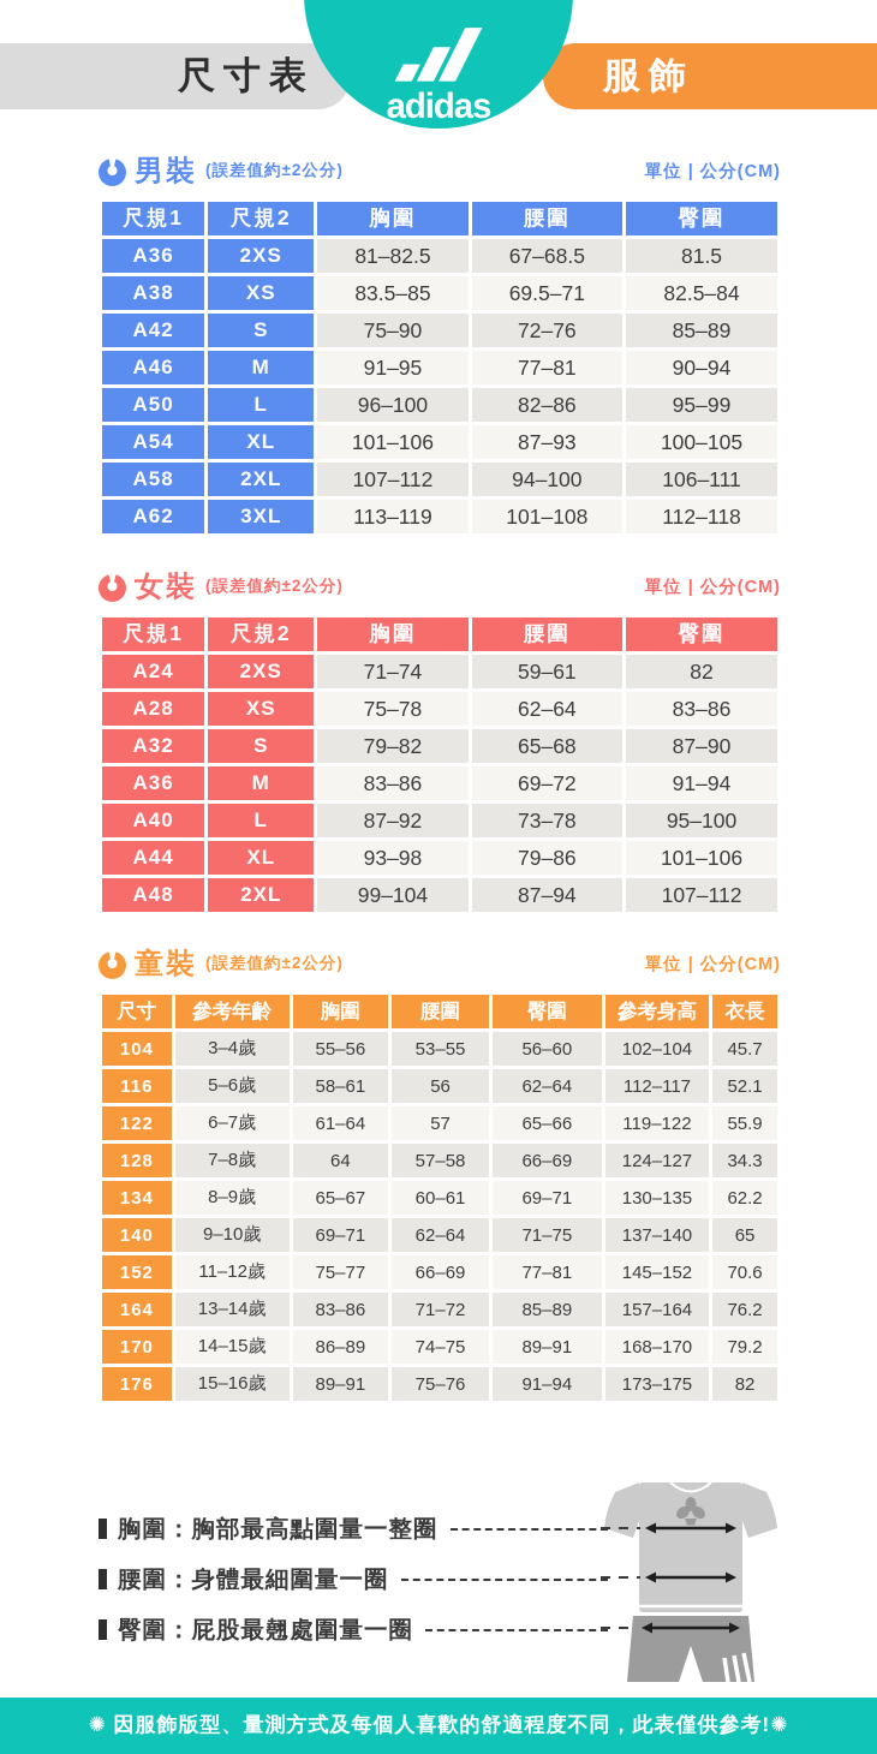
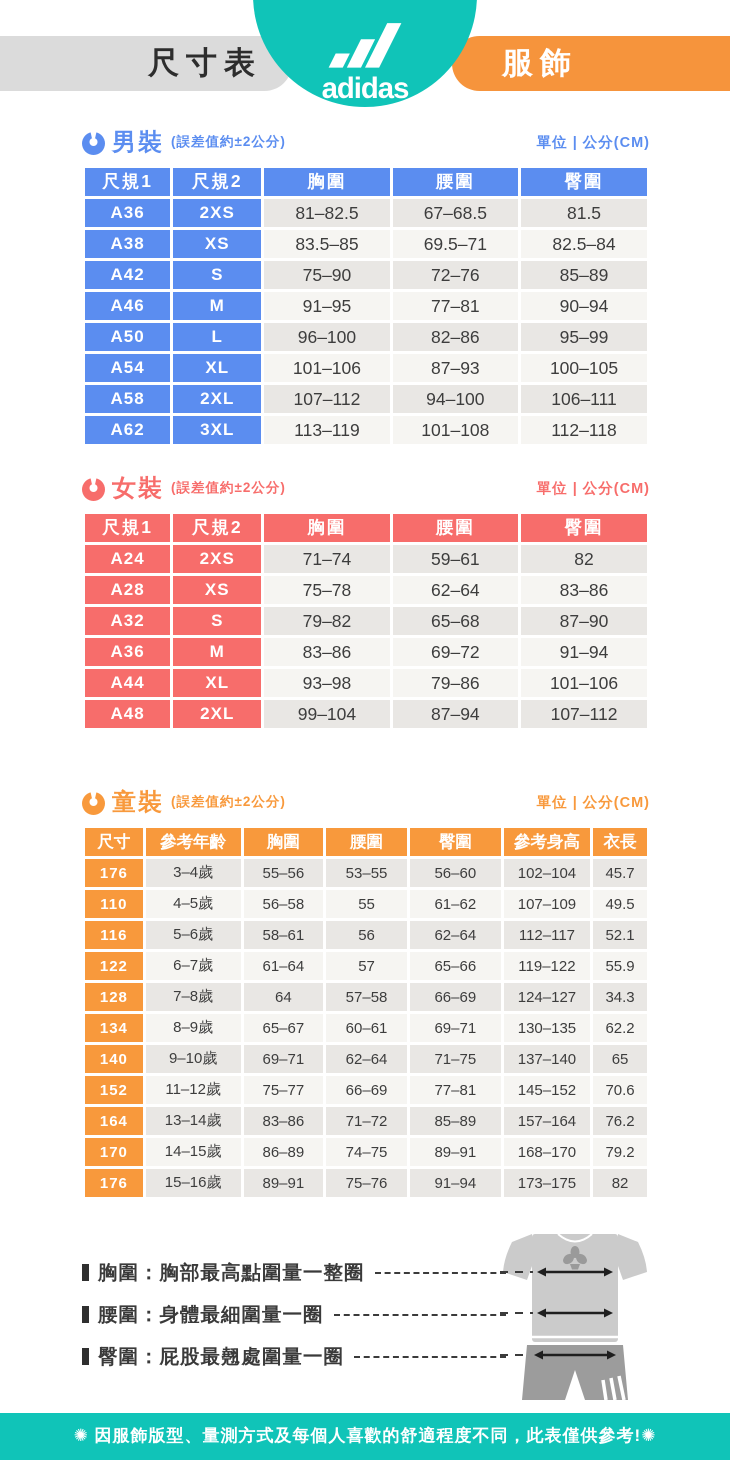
  尺寸表
  服飾
  adidas
  男裝
  (誤差值約±2公分)
  單位 | 公分(CM)
  尺規1	尺規2	胸圍	腰圍	臀圍
  A36	2XS	81–82.5	67–68.5	81.5
  A38	XS	83.5–85	69.5–71	82.5–84
  A42	S	75–90	72–76	85–89
  A46	M	91–95	77–81	90–94
  A50	L	96–100	82–86	95–99
  A54	XL	101–106	87–93	100–105
  A58	2XL	107–112	94–100	106–111
  A62	3XL	113–119	101–108	112–118
  女裝
  (誤差值約±2公分)
  單位 | 公分(CM)
  尺規1	尺規2	胸圍	腰圍	臀圍
  A24	2XS	71–74	59–61	82
  A28	XS	75–78	62–64	83–86
  A32	S	79–82	65–68	87–90
  A36	M	83–86	69–72	91–94
- A40	L	87–92	73–78	95–100
  A44	XL	93–98	79–86	101–106
  A48	2XL	99–104	87–94	107–112
  童裝
  (誤差值約±2公分)
  單位 | 公分(CM)
  尺寸	參考年齡	胸圍	腰圍	臀圍	參考身高	衣長
- 104	3–4歲	55–56	53–55	56–60	102–104	45.7
+ 176	3–4歲	55–56	53–55	56–60	102–104	45.7
+ 110	4–5歲	56–58	55	61–62	107–109	49.5
  116	5–6歲	58–61	56	62–64	112–117	52.1
  122	6–7歲	61–64	57	65–66	119–122	55.9
  128	7–8歲	64	57–58	66–69	124–127	34.3
  134	8–9歲	65–67	60–61	69–71	130–135	62.2
  140	9–10歲	69–71	62–64	71–75	137–140	65
  152	11–12歲	75–77	66–69	77–81	145–152	70.6
  164	13–14歲	83–86	71–72	85–89	157–164	76.2
  170	14–15歲	86–89	74–75	89–91	168–170	79.2
  176	15–16歲	89–91	75–76	91–94	173–175	82
  胸圍：胸部最高點圍量一整圈
  腰圍：身體最細圍量一圈
  臀圍：屁股最翹處圍量一圈
  ✺ 因服飾版型、量測方式及每個人喜歡的舒適程度不同，此表僅供參考!✺
